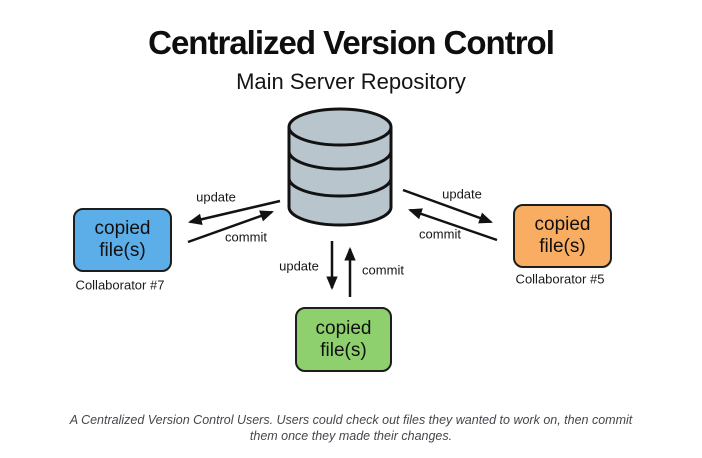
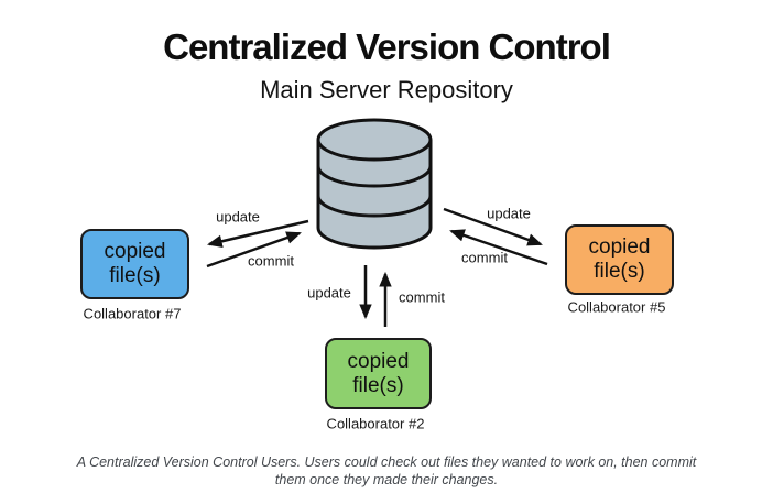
  Centralized Version Control
  Main Server Repository
  update
  commit
  update
  commit
  update
  commit
  copied
  file(s)
  copied
  file(s)
  copied
  file(s)
  Collaborator #7
+ Collaborator #2
  Collaborator #5
  A Centralized Version Control Users. Users could check out files they wanted to work on, then commit
  them once they made their changes.
